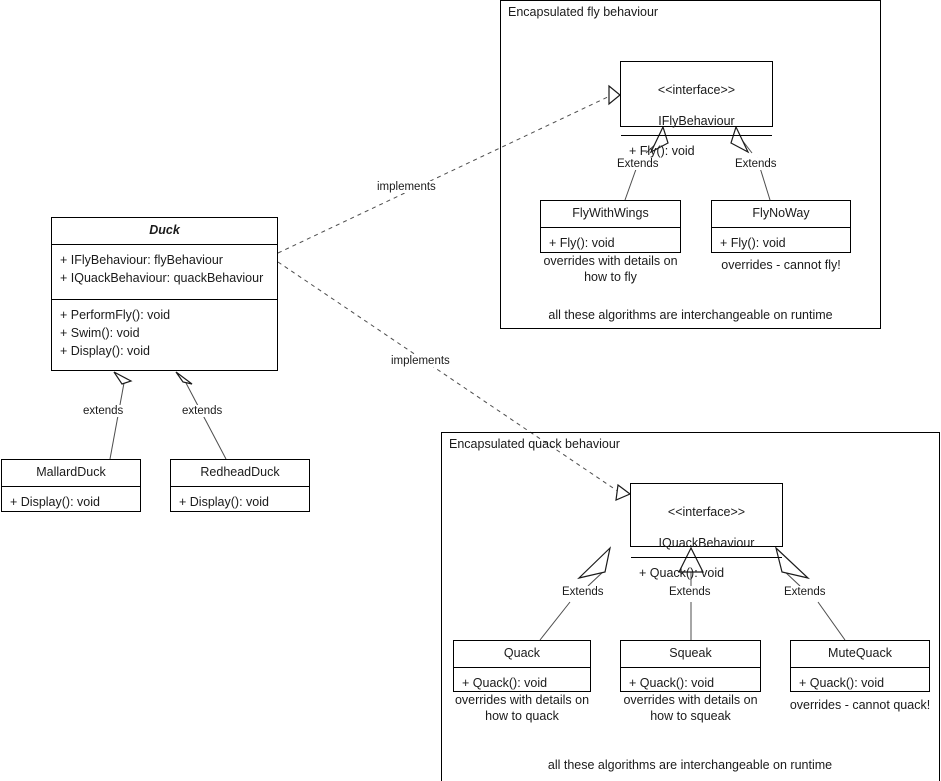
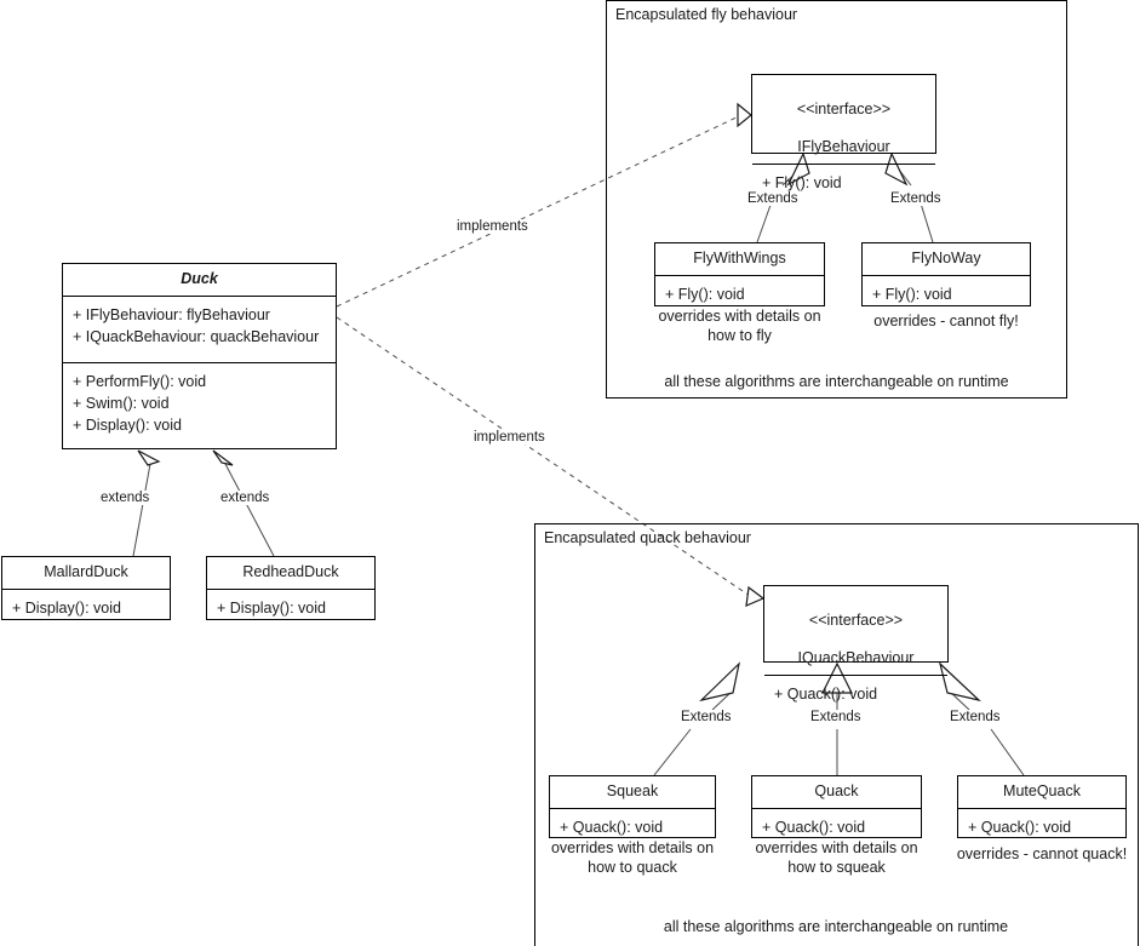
  Encapsulated fly behaviour
  Encapsulated quack behaviour
  Duck
  + IFlyBehaviour: flyBehaviour
  + IQuackBehaviour: quackBehaviour
  + PerformFly(): void
  + Swim(): void
  + Display(): void
  MallardDuck
  + Display(): void
  extends
  RedheadDuck
  + Display(): void
  extends
  implements
  implements
  <<interface>>
  IFlyBehaviour
  + Fly(): void
  FlyWithWings
  + Fly(): void
  Extends
  overrides with details on
  how to fly
  FlyNoWay
  + Fly(): void
  Extends
  overrides - cannot fly!
  all these algorithms are interchangeable on runtime
  <<interface>>
  IQuackBehaviour
  + Quack(): void
- Quack
+ Squeak
  + Quack(): void
  Extends
  overrides with details on
  how to quack
- Squeak
+ Quack
  + Quack(): void
  Extends
  overrides with details on
  how to squeak
  MuteQuack
  + Quack(): void
  Extends
  overrides - cannot quack!
  all these algorithms are interchangeable on runtime
